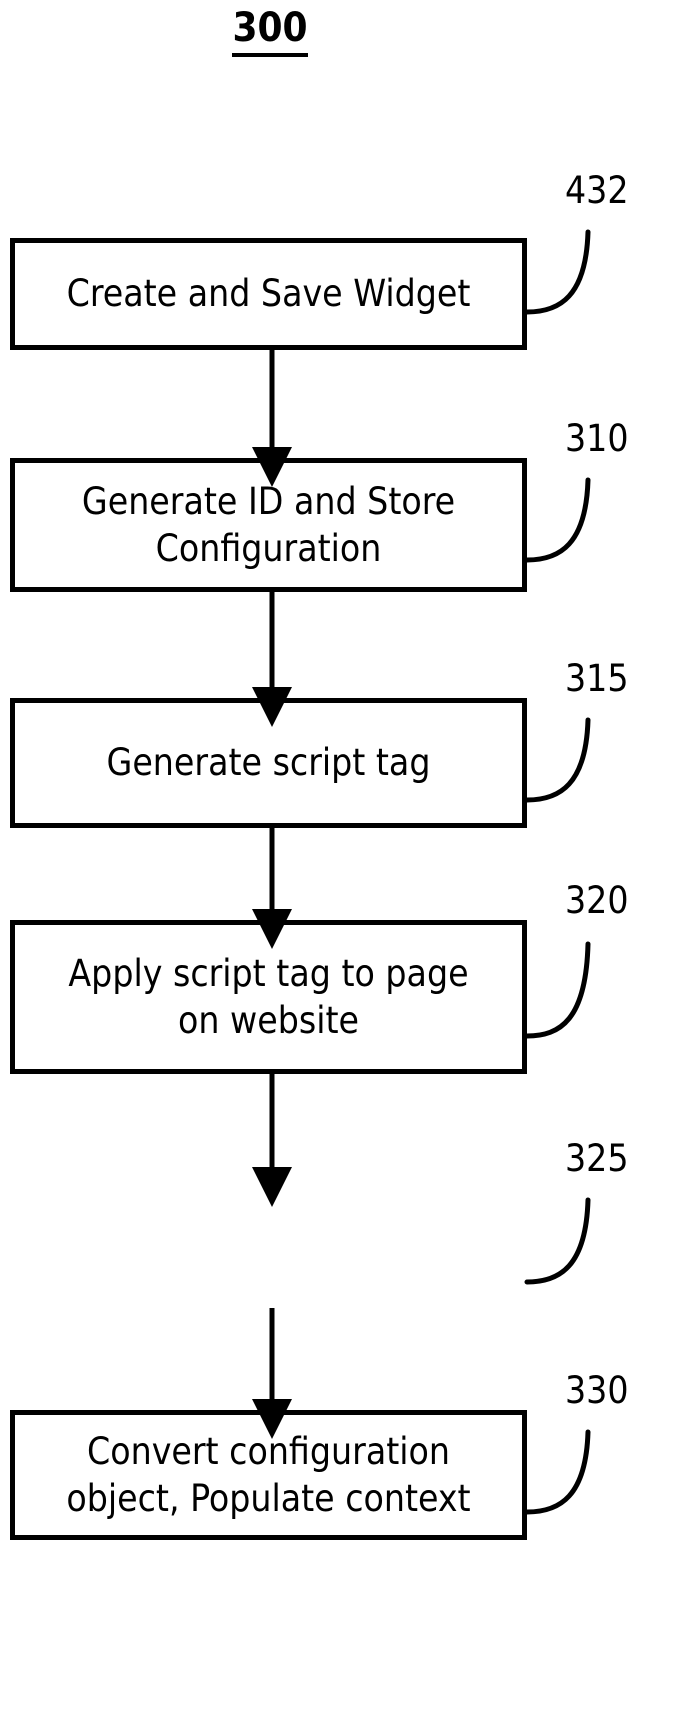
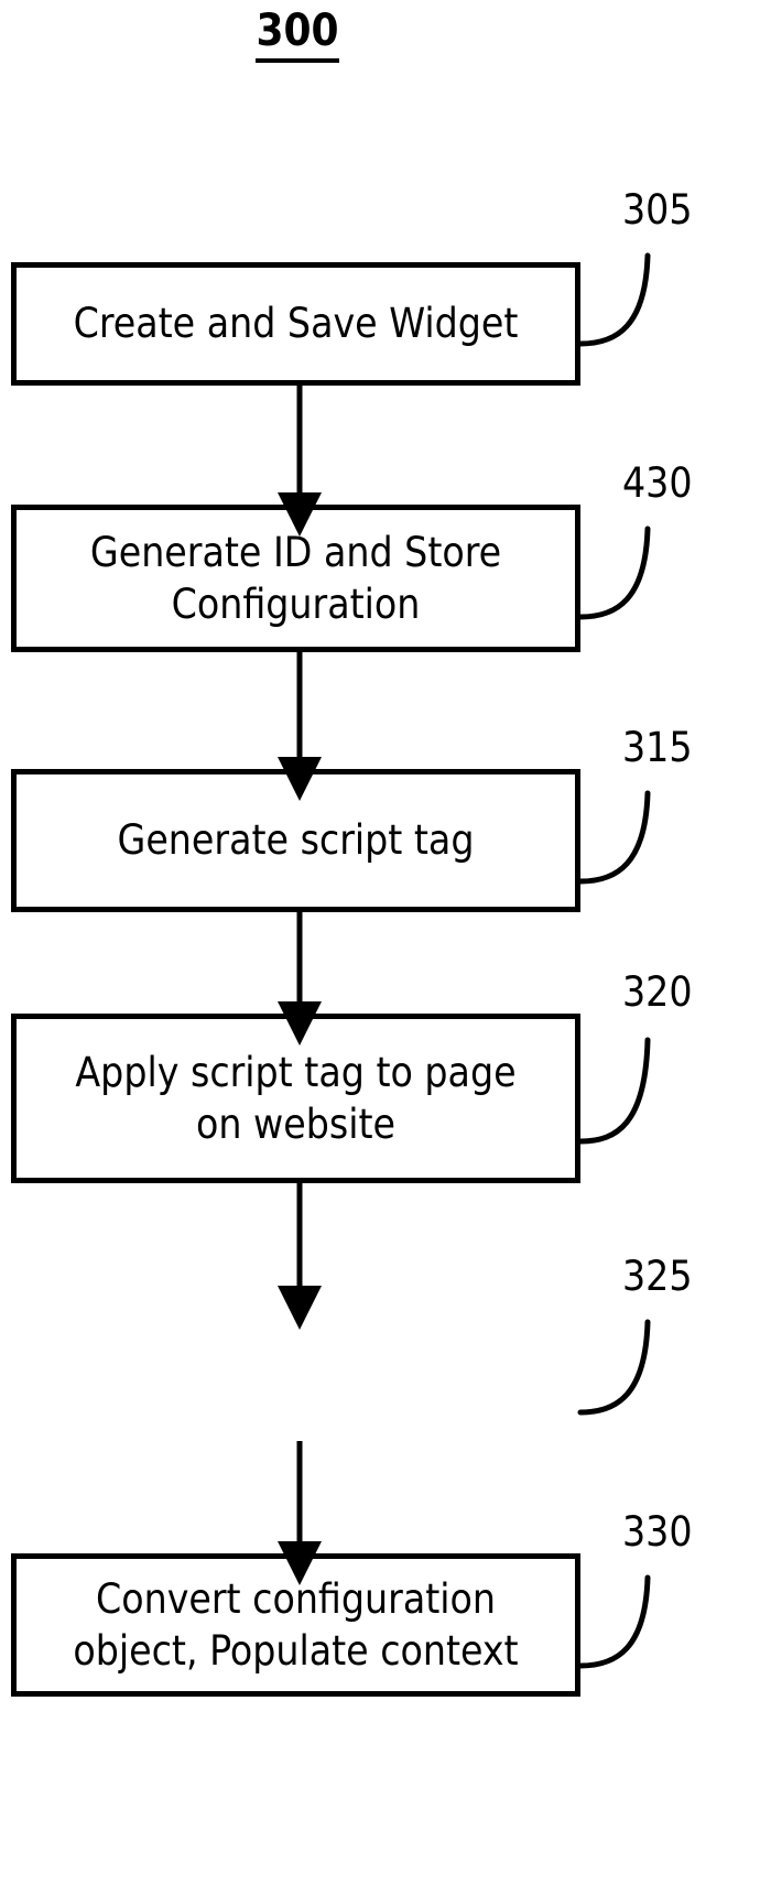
  300
  Create and Save Widget
  Generate ID and Store
  Configuration
  Generate script tag
  Apply script tag to page
  on website
  Convert configuration
  object, Populate context
- 432
+ 305
- 310
+ 430
  315
  320
  325
  330
